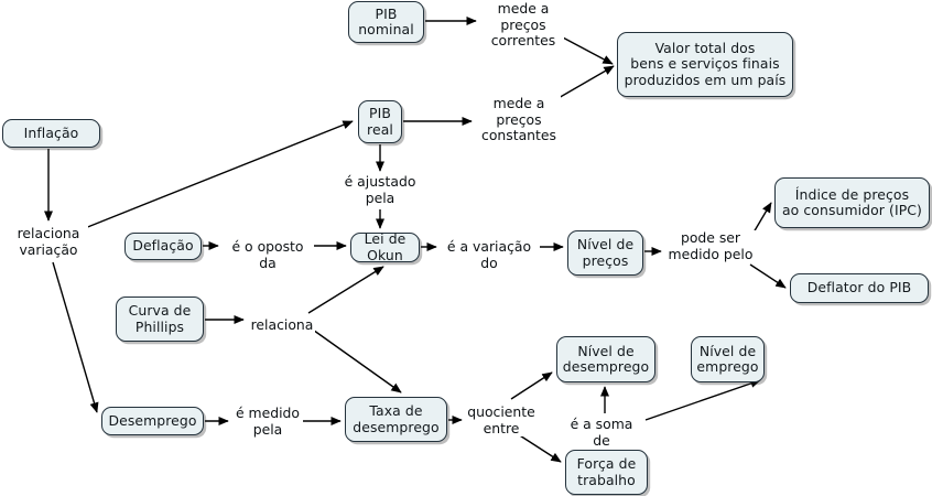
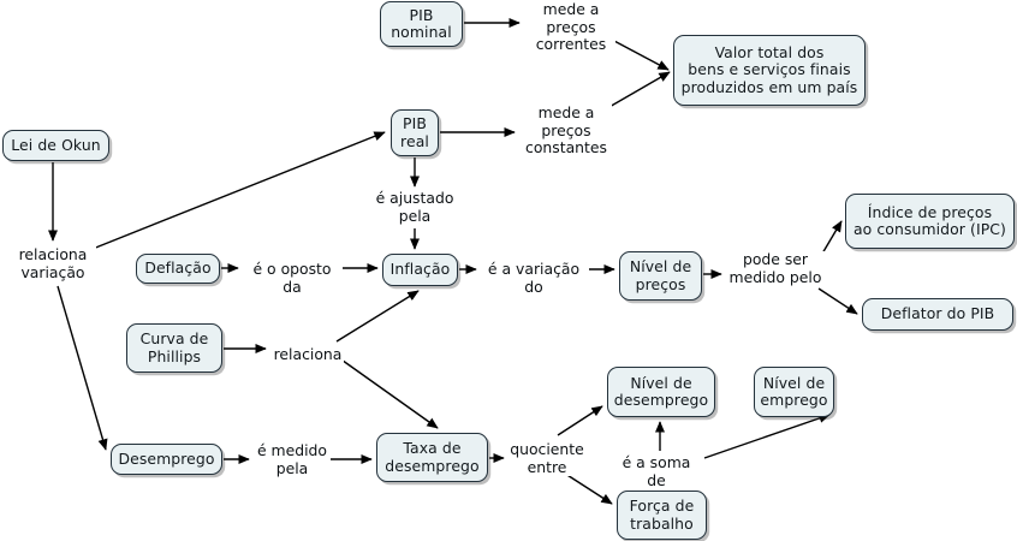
  mede a
  preços
  correntes
  mede a
  preços
  constantes
  relaciona
  variação
  é ajustado
  pela
  é o oposto da
  é a variação do
  pode ser
  medido pelo
  relaciona
  é medido
  pela
  quociente
  entre
  é a soma de
  PIB
  nominal
  Valor total dos
  bens e serviços finais
  produzidos em um país
- Inflação
+ Lei de Okun
  PIB
  real
  Deflação
- Lei de Okun
+ Inflação
  Nível de
  preços
  Índice de preços
  ao consumidor (IPC)
  Deflator do PIB
  Curva de
  Phillips
  Desemprego
  Taxa de
  desemprego
  Nível de
  desemprego
  Nível de
  emprego
  Força de
  trabalho
